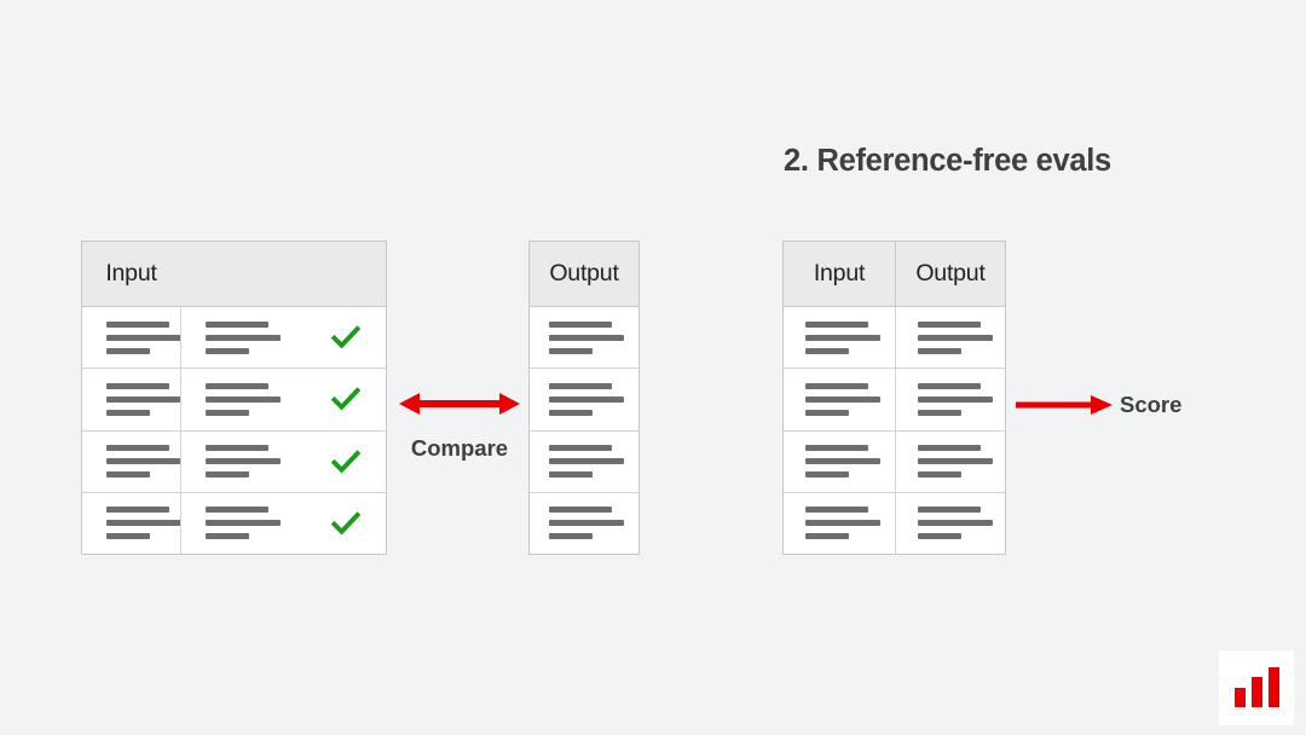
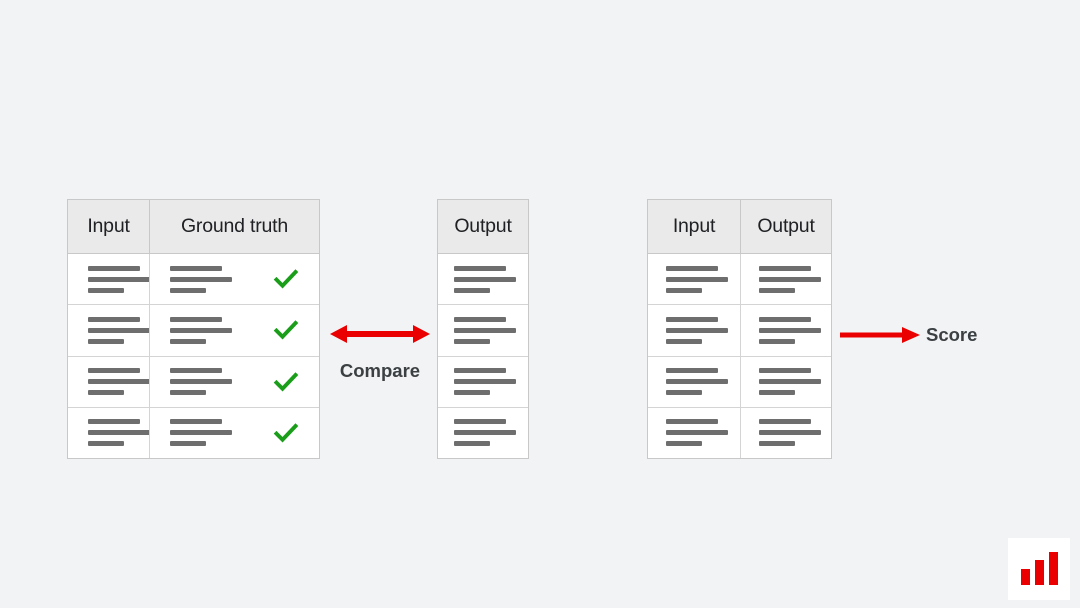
- 2. Reference-free evals
  Input
+ Ground truth
  Compare
  Output
  Input
  Output
  Score
